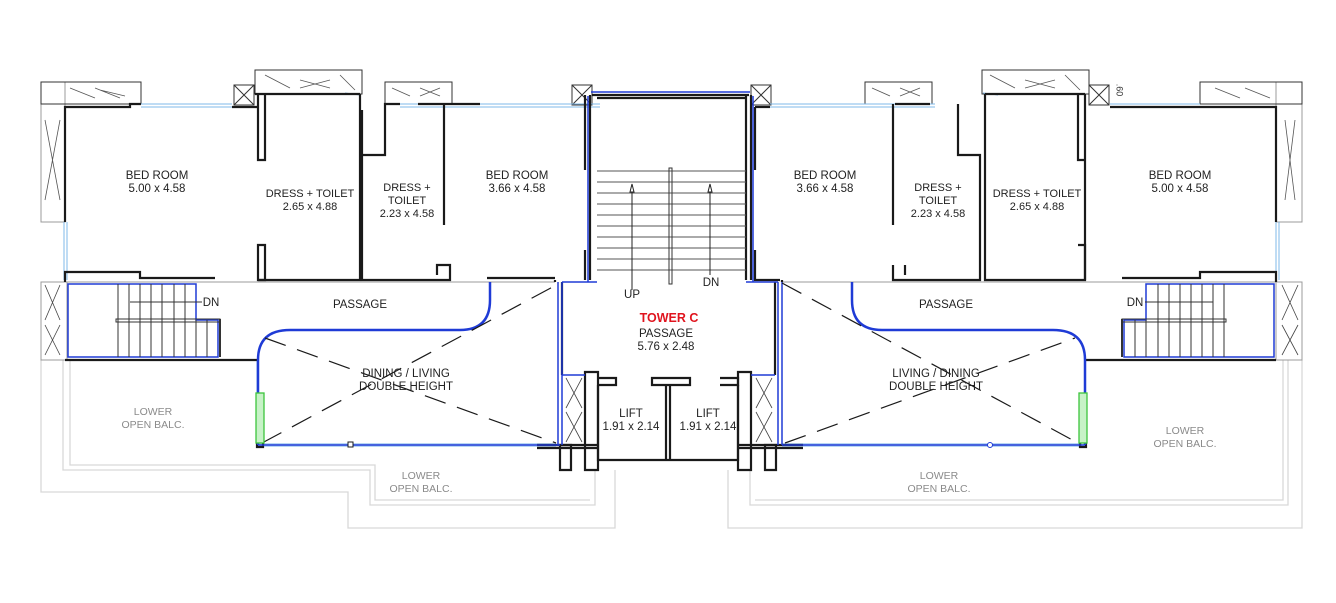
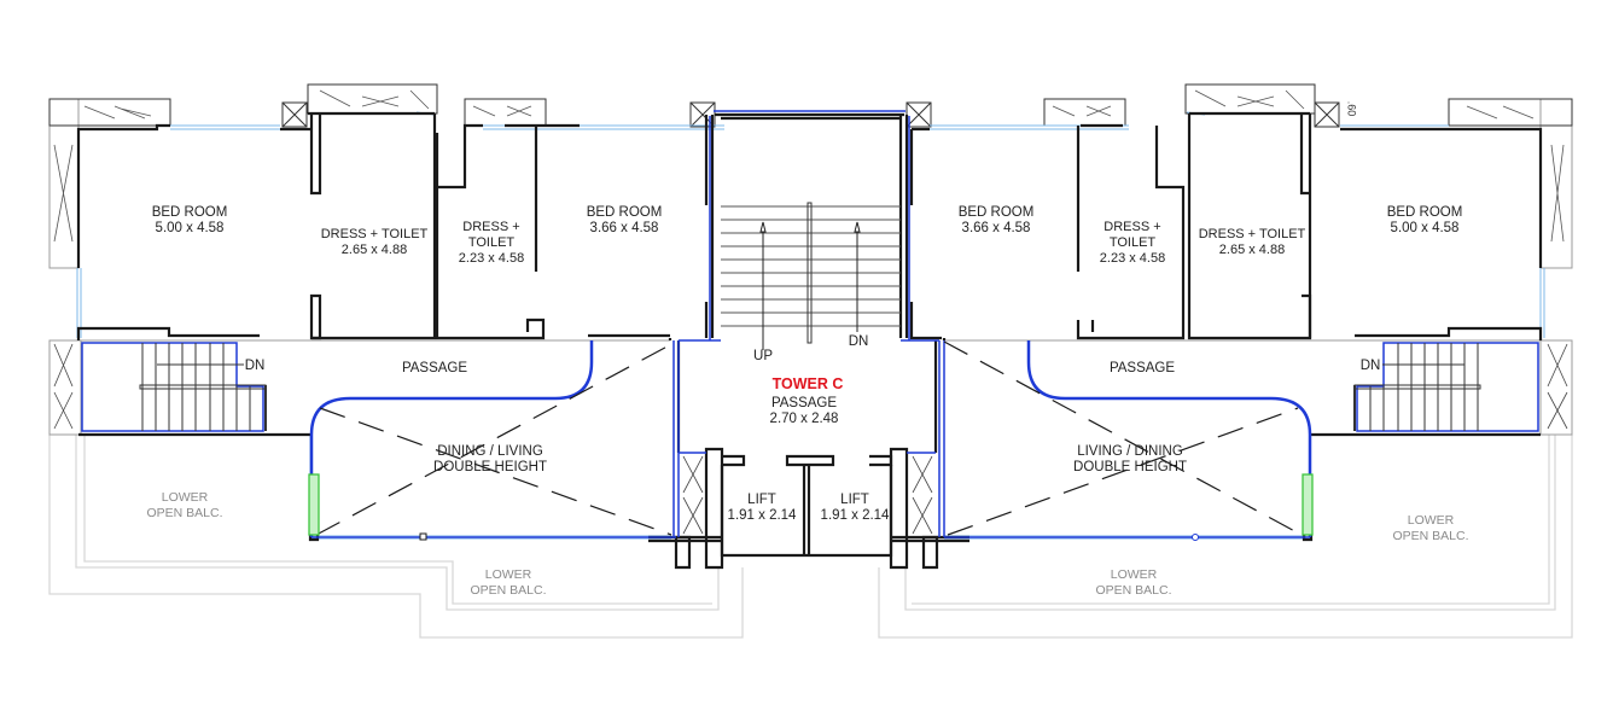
  BED ROOM
  5.00 x 4.58
  DRESS + TOILET
  2.65 x 4.88
  DRESS +
  TOILET
  2.23 x 4.58
  BED ROOM
  3.66 x 4.58
  BED ROOM
  3.66 x 4.58
  DRESS +
  TOILET
  2.23 x 4.58
  DRESS + TOILET
  2.65 x 4.88
  BED ROOM
  5.00 x 4.58
  PASSAGE
  PASSAGE
  TOWER C
  PASSAGE
- 5.76 x 2.48
+ 2.70 x 2.48
  DINING / LIVING
  DOUBLE HEIGHT
  LIVING / DINING
  DOUBLE HEIGHT
  LIFT
  1.91 x 2.14
  LIFT
  1.91 x 2.14
  UP
  DN
  DN
  DN
  LOWER
  OPEN BALC.
  LOWER
  OPEN BALC.
  LOWER
  OPEN BALC.
  LOWER
  OPEN BALC.
